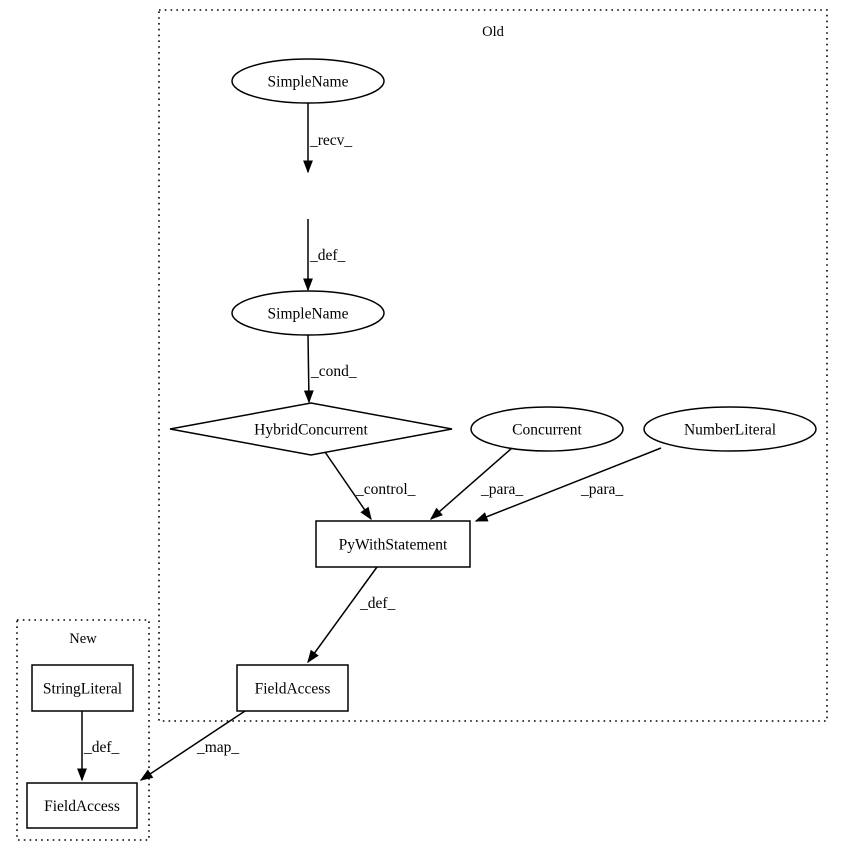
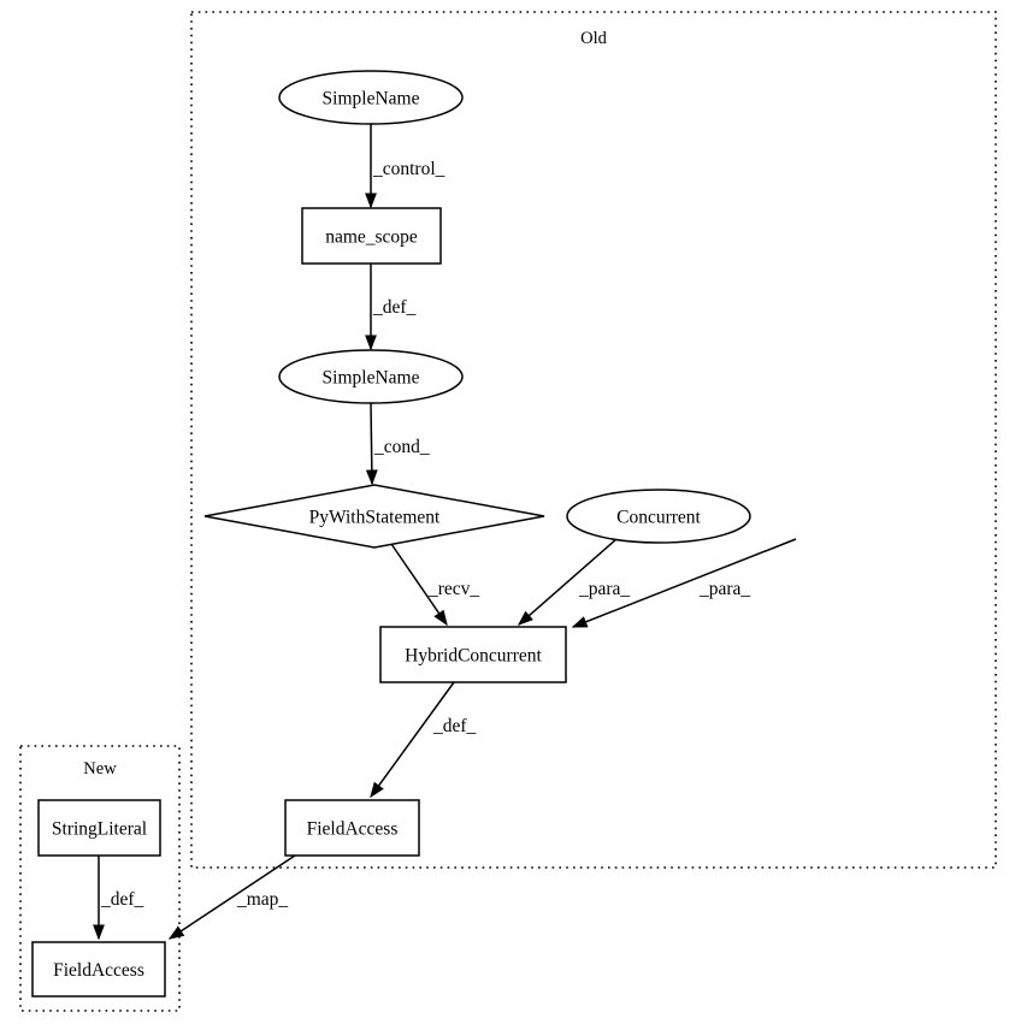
  Old
  New
- _recv_
+ _control_
  _def_
  _cond_
- _control_
+ _recv_
  _para_
  _para_
  _def_
  _def_
  _map_
  SimpleName
+ name_scope
  SimpleName
- HybridConcurrent
+ PyWithStatement
  Concurrent
- NumberLiteral
- PyWithStatement
+ HybridConcurrent
  FieldAccess
  StringLiteral
  FieldAccess
